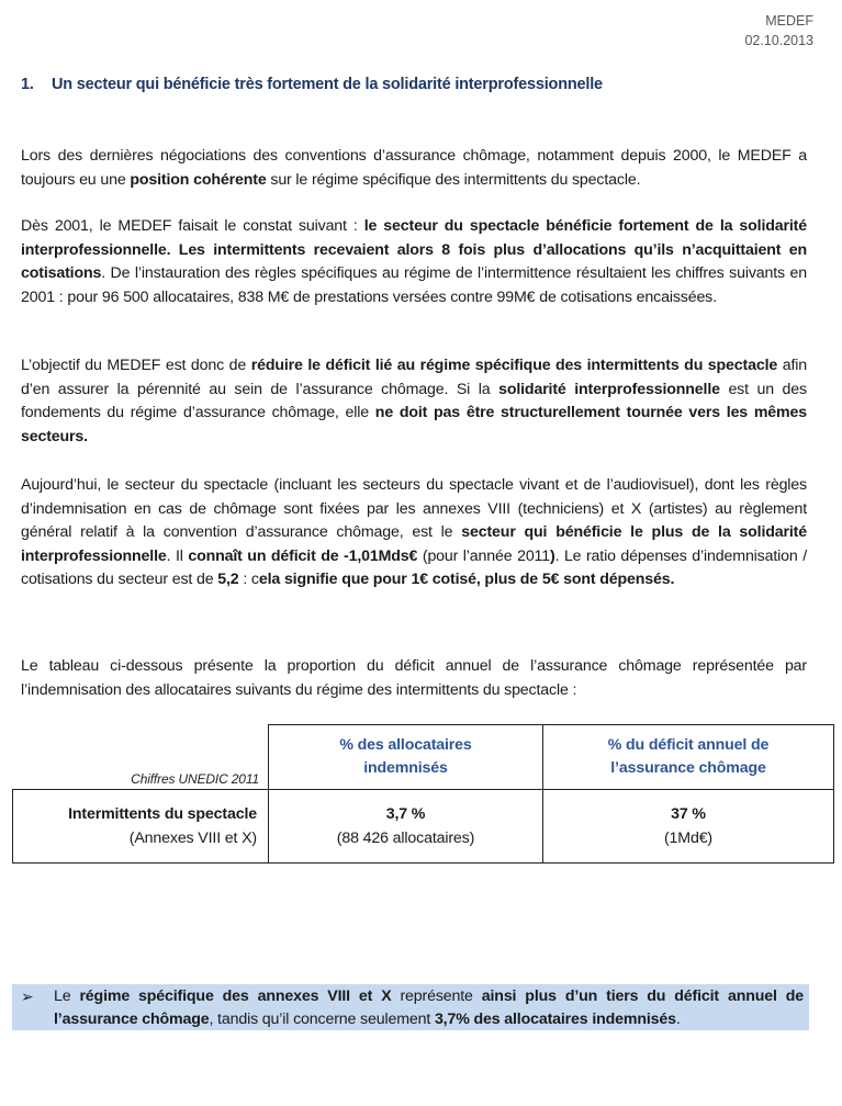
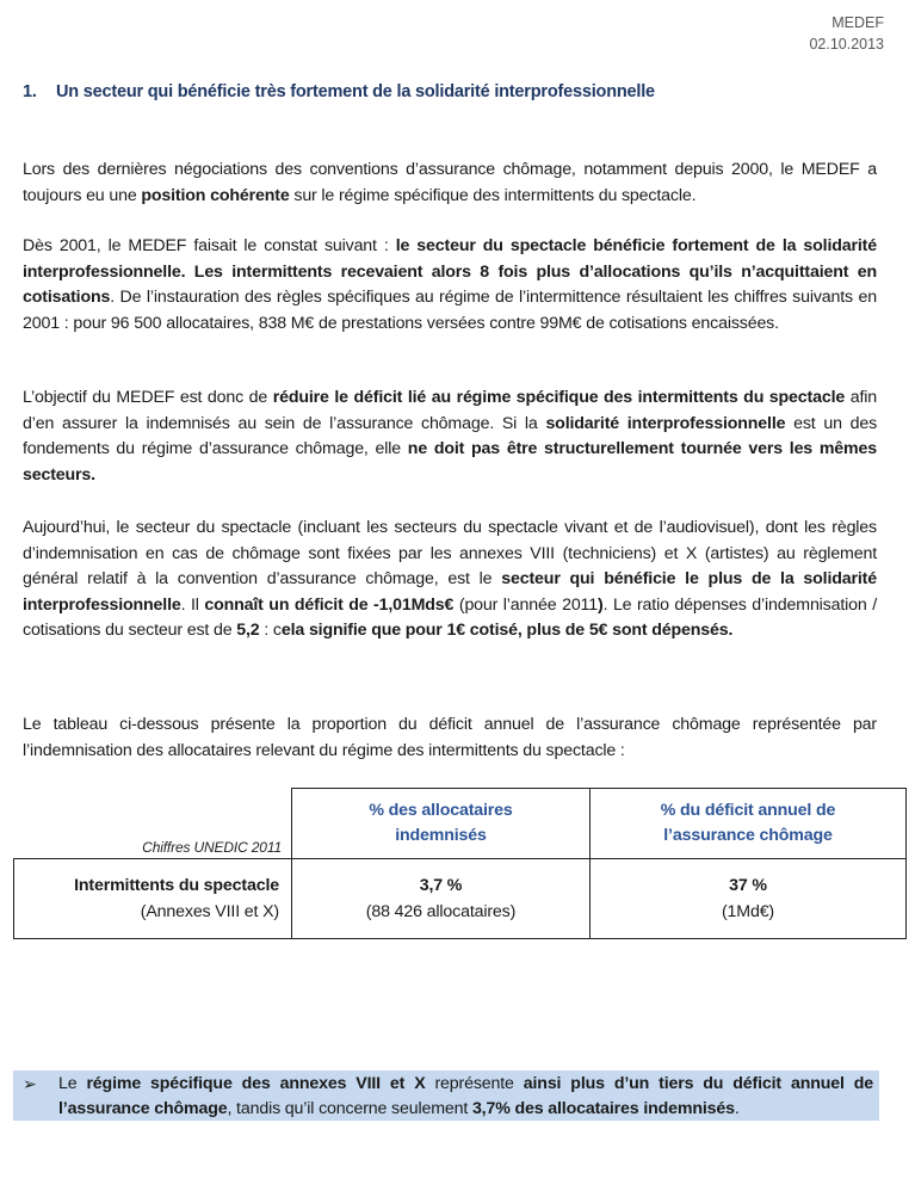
  MEDEF
  02.10.2013
  1. Un secteur qui bénéficie très fortement de la solidarité interprofessionnelle
  Lors des dernières négociations des conventions d’assurance chômage, notamment depuis 2000, le MEDEF a toujours eu une position cohérente sur le régime spécifique des intermittents du spectacle.
  Dès 2001, le MEDEF faisait le constat suivant : le secteur du spectacle bénéficie fortement de la solidarité interprofessionnelle. Les intermittents recevaient alors 8 fois plus d’allocations qu’ils n’acquittaient en cotisations. De l’instauration des règles spécifiques au régime de l’intermittence résultaient les chiffres suivants en 2001 : pour 96 500 allocataires, 838 M€ de prestations versées contre 99M€ de cotisations encaissées.
- L’objectif du MEDEF est donc de réduire le déficit lié au régime spécifique des intermittents du spectacle afin d’en assurer la pérennité au sein de l’assurance chômage. Si la solidarité interprofessionnelle est un des fondements du régime d’assurance chômage, elle ne doit pas être structurellement tournée vers les mêmes secteurs.
+ L’objectif du MEDEF est donc de réduire le déficit lié au régime spécifique des intermittents du spectacle afin d’en assurer la indemnisés au sein de l’assurance chômage. Si la solidarité interprofessionnelle est un des fondements du régime d’assurance chômage, elle ne doit pas être structurellement tournée vers les mêmes secteurs.
  Aujourd’hui, le secteur du spectacle (incluant les secteurs du spectacle vivant et de l’audiovisuel), dont les règles d’indemnisation en cas de chômage sont fixées par les annexes VIII (techniciens) et X (artistes) au règlement général relatif à la convention d’assurance chômage, est le secteur qui bénéficie le plus de la solidarité interprofessionnelle. Il connaît un déficit de -1,01Mds€ (pour l’année 2011). Le ratio dépenses d’indemnisation / cotisations du secteur est de 5,2 : cela signifie que pour 1€ cotisé, plus de 5€ sont dépensés.
- Le tableau ci-dessous présente la proportion du déficit annuel de l’assurance chômage représentée par l’indemnisation des allocataires suivants du régime des intermittents du spectacle :
+ Le tableau ci-dessous présente la proportion du déficit annuel de l’assurance chômage représentée par l’indemnisation des allocataires relevant du régime des intermittents du spectacle :
  Chiffres UNEDIC 2011	% des allocataires indemnisés	% du déficit annuel de l’assurance chômage
  Intermittents du spectacle (Annexes VIII et X)	3,7 % (88 426 allocataires)	37 % (1Md€)
  ➢
  Le régime spécifique des annexes VIII et X représente ainsi plus d’un tiers du déficit annuel de l’assurance chômage, tandis qu’il concerne seulement 3,7% des allocataires indemnisés.
